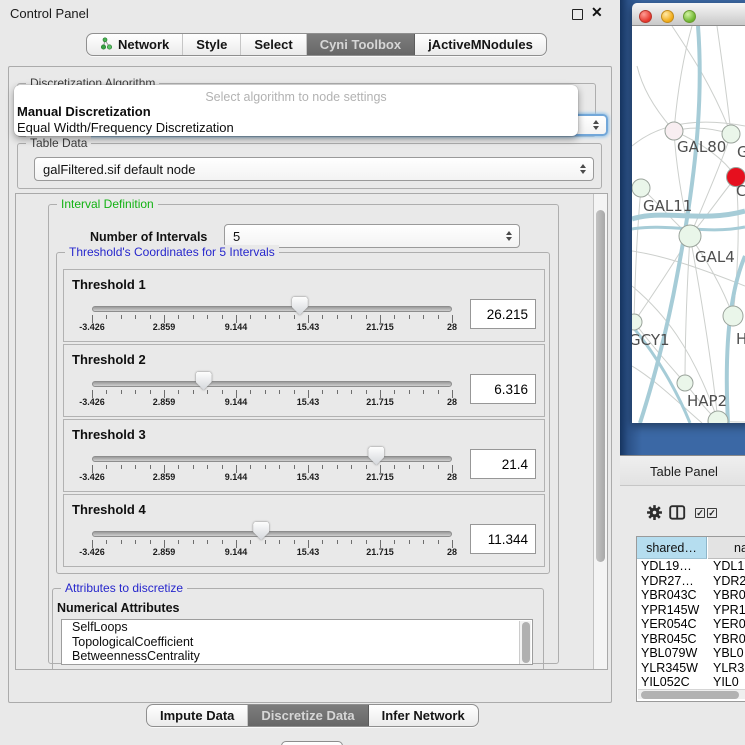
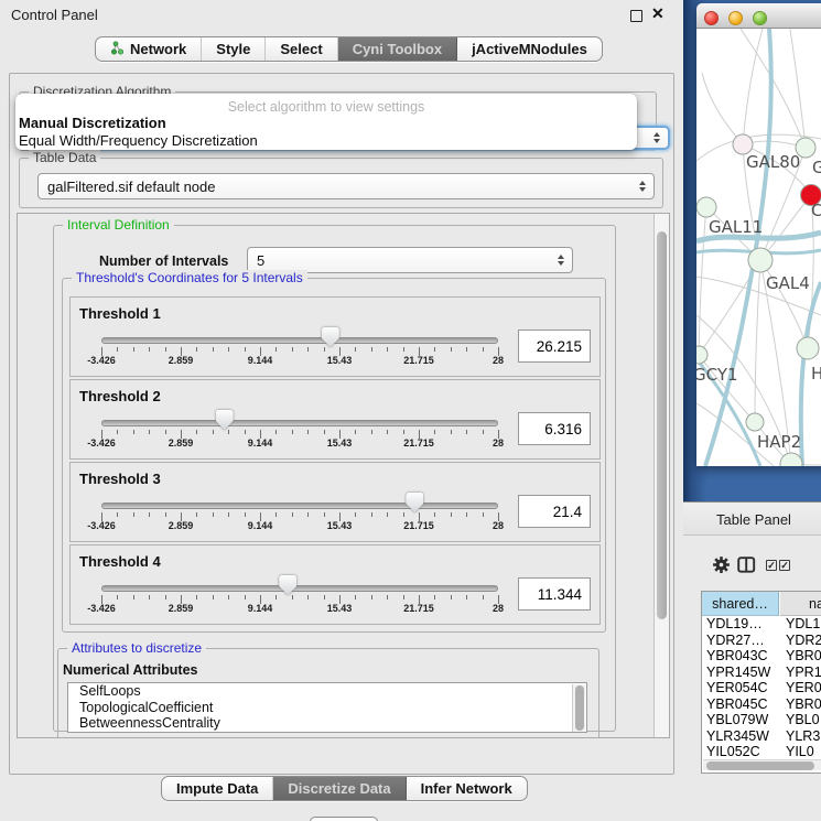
  Control Panel
  ✕
  Network
  Style
  Select
  Cyni Toolbox
  jActiveMNodules
  Discretization Algorithm
  Table Data
  galFiltered.sif default node
  Interval Definition
  Number of Intervals
  5
  Threshold's Coordinates for 5 Intervals
  Threshold 1
  -3.426
  2.859
  9.144
  15.43
  21.715
  28
  26.215
  Threshold 2
  -3.426
  2.859
  9.144
  15.43
  21.715
  28
  6.316
  Threshold 3
  -3.426
  2.859
  9.144
  15.43
  21.715
  28
  21.4
  Threshold 4
  -3.426
  2.859
  9.144
  15.43
  21.715
  28
  11.344
  Attributes to discretize
  Numerical Attributes
  SelfLoops
  TopologicalCoefficient
  BetweennessCentrality
  Impute Data
  Discretize Data
  Infer Network
- Select algorithm to node settings
+ Select algorithm to view settings
  Manual Discretization
  Equal Width/Frequency Discretization
  GAL80
  GAL11
  GAL4
  GCY1
  H
  HAP2
  Table Panel
  ✓
  ✓
  shared…
  na
  YDL19…
  YDL1
  YDR27…
  YDR2
  YBR043C
  YBR0
  YPR145W
  YPR1
  YER054C
  YER0
  YBR045C
  YBR0
  YBL079W
  YBL0
  YLR345W
  YLR3
  YIL052C
  YIL0
